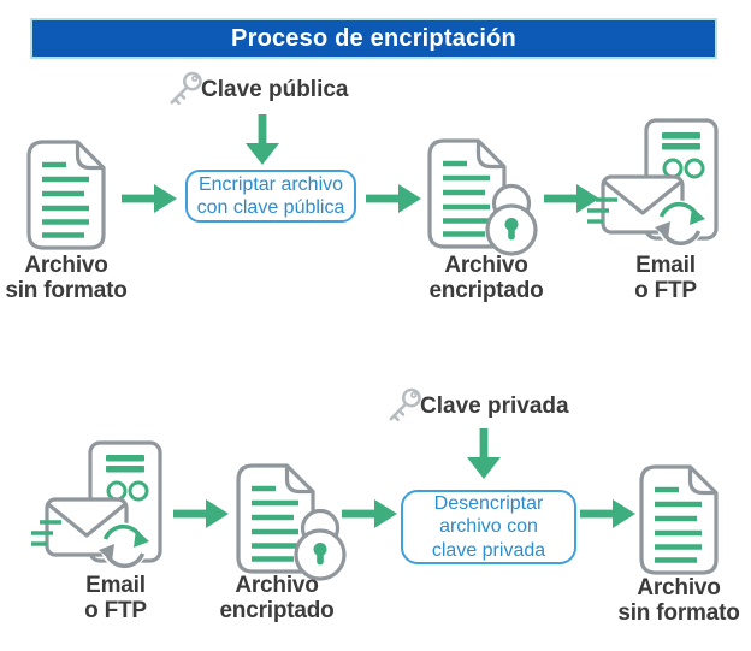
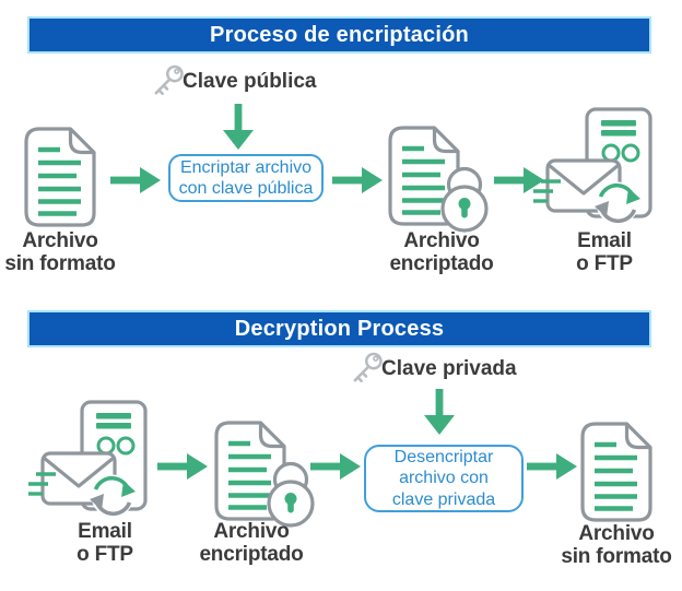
  Proceso de encriptación
  Clave pública
  Archivo
  sin formato
  Encriptar archivo
  con clave pública
  Archivo
  encriptado
  Email
  o FTP
+ Decryption Process
  Clave privada
  Email
  o FTP
  Archivo
  encriptado
  Desencriptar
  archivo con
  clave privada
  Archivo
  sin formato
